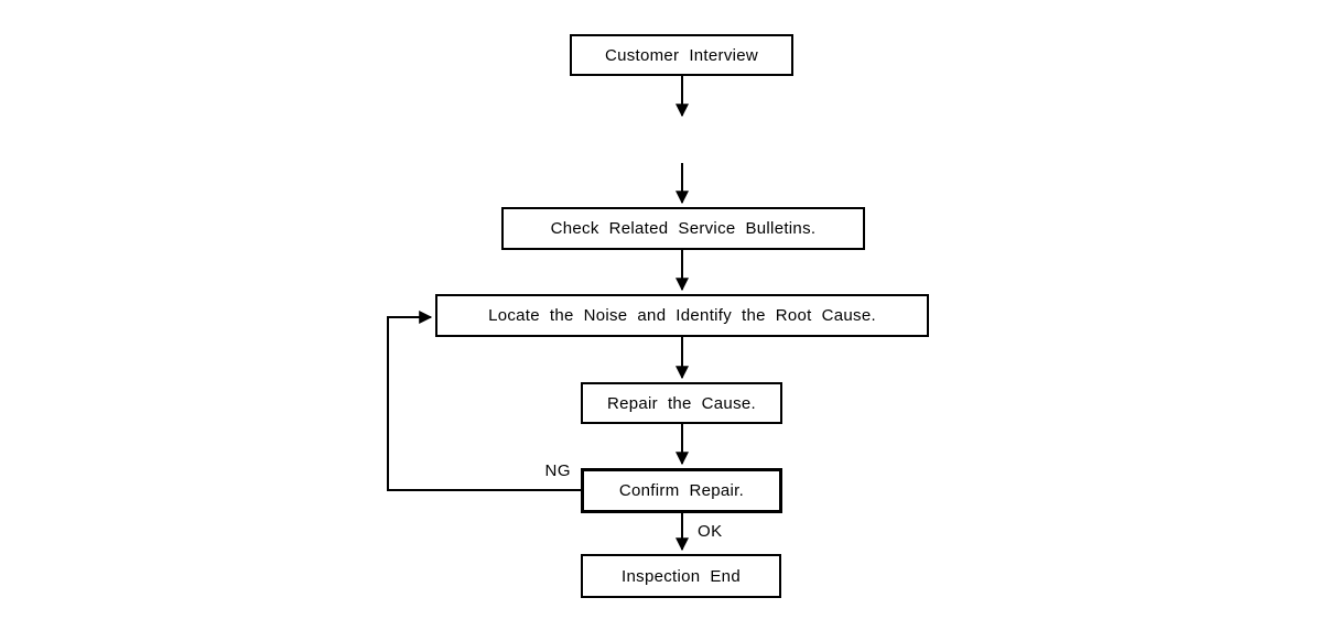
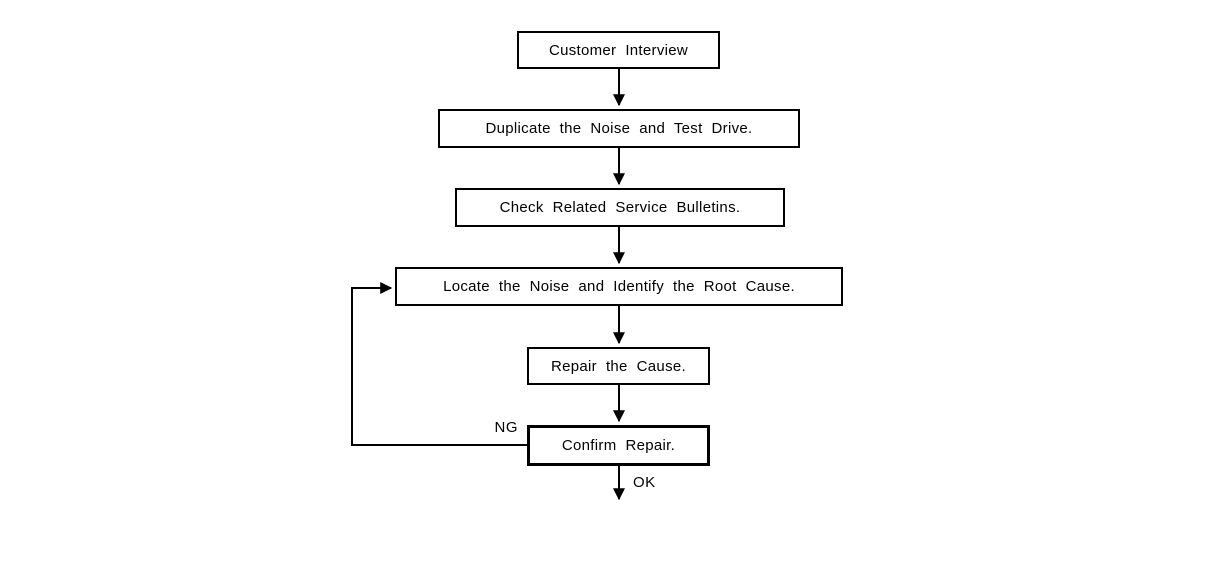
  Customer Interview
+ Duplicate the Noise and Test Drive.
  Check Related Service Bulletins.
  Locate the Noise and Identify the Root Cause.
  Repair the Cause.
  Confirm Repair.
- Inspection End
  NG
  OK
